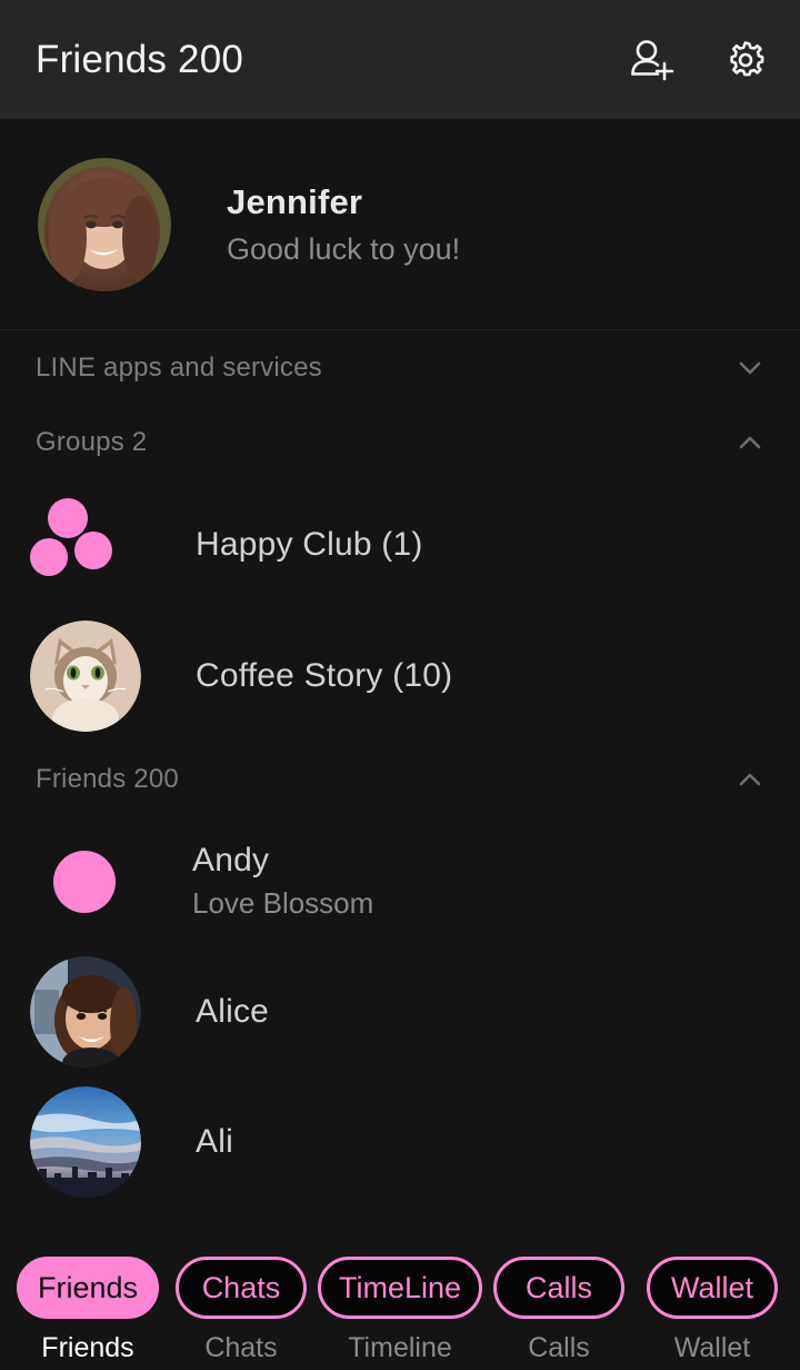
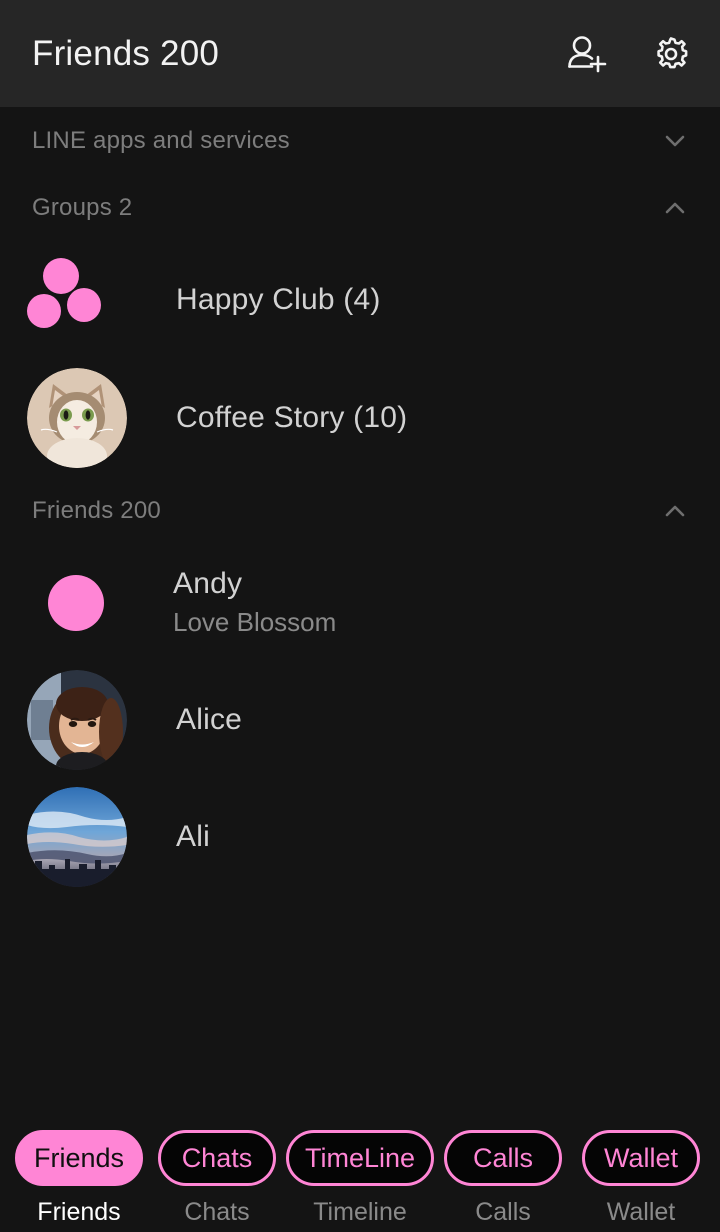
  Friends 200
- Jennifer
- Good luck to you!
  LINE apps and services
  Groups 2
- Happy Club (1)
+ Happy Club (4)
  Coffee Story (10)
  Friends 200
  Andy
  Love Blossom
  Alice
  Ali
  Friends
  Friends
  Chats
  Chats
  TimeLine
  Timeline
  Calls
  Calls
  Wallet
  Wallet
